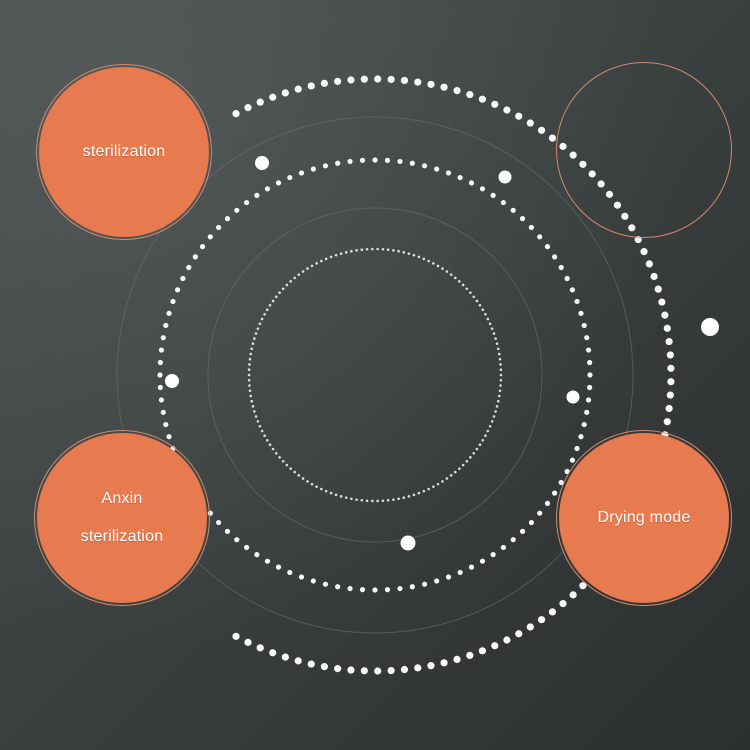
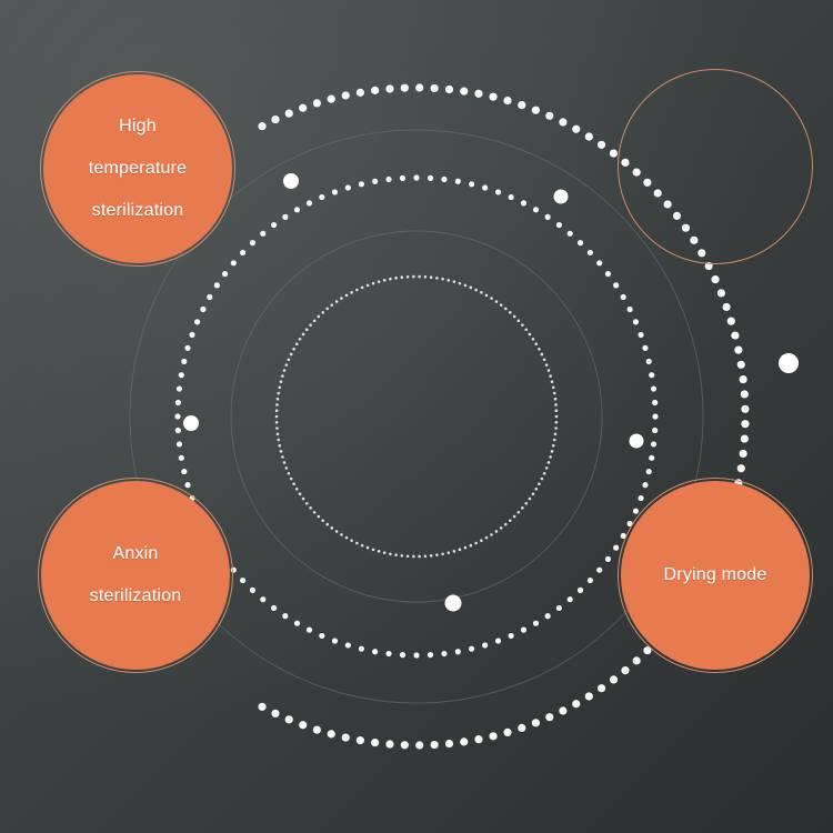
+ High
+ temperature
  sterilization
  Anxin
  sterilization
  Drying mode
